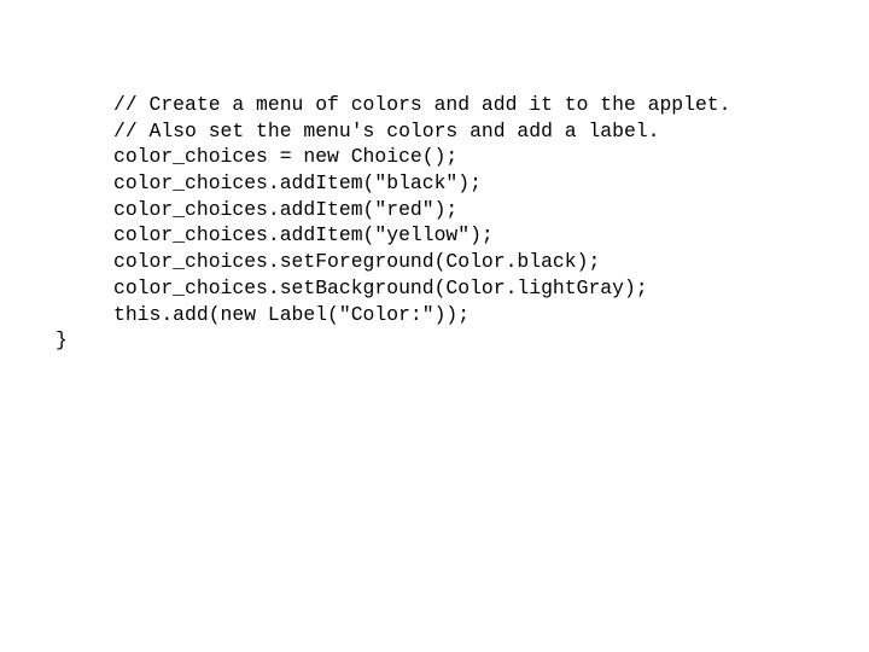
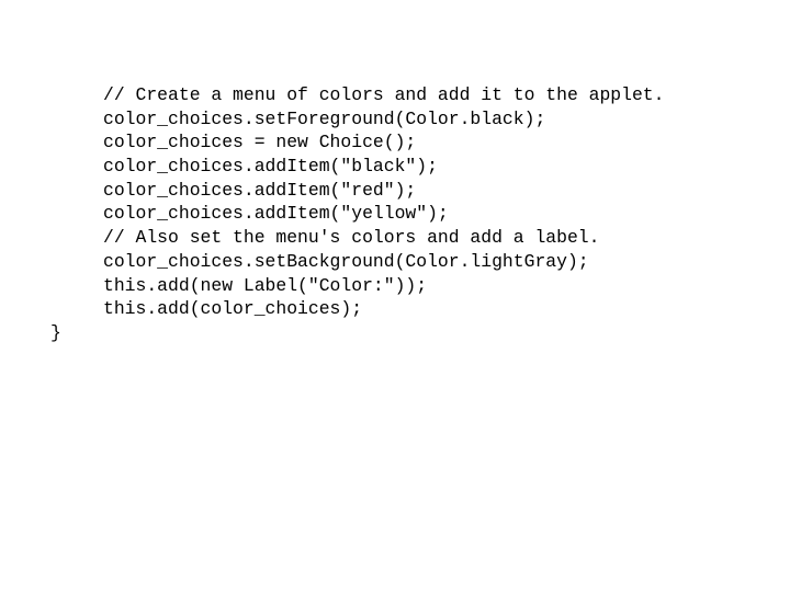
  // Create a menu of colors and add it to the applet.
- // Also set the menu's colors and add a label.
+ color_choices.setForeground(Color.black);
  color_choices = new Choice();
  color_choices.addItem("black");
  color_choices.addItem("red");
  color_choices.addItem("yellow");
- color_choices.setForeground(Color.black);
+ // Also set the menu's colors and add a label.
  color_choices.setBackground(Color.lightGray);
  this.add(new Label("Color:"));
+ this.add(color_choices);
  }
